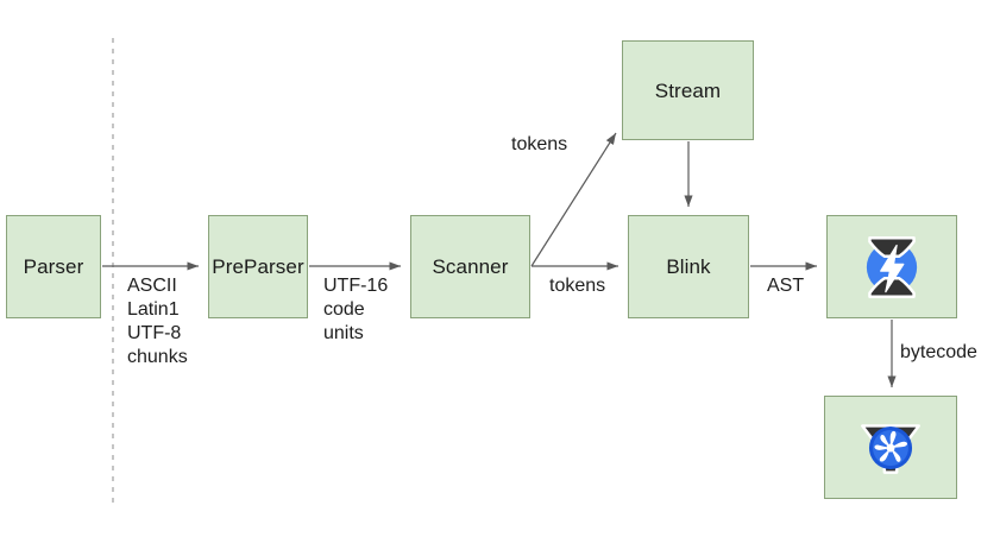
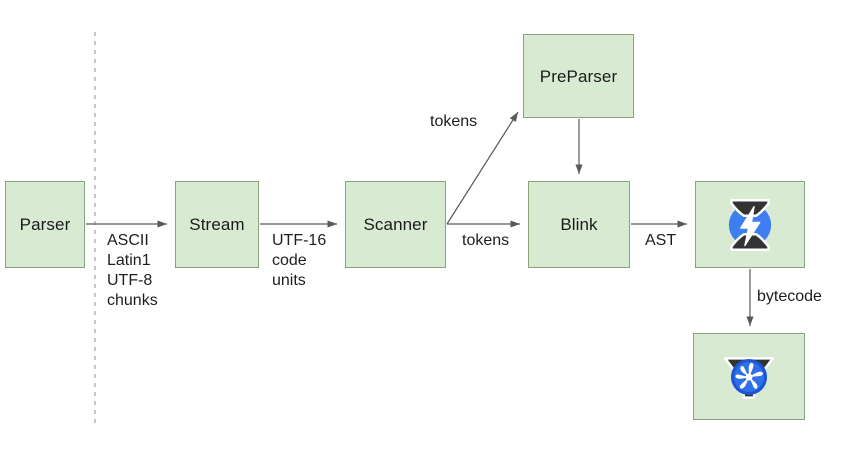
  Parser
- PreParser
+ Stream
  Scanner
- Stream
+ PreParser
  Blink
  ASCII
  Latin1
  UTF-8
  chunks
  UTF-16
  code
  units
  tokens
  tokens
  AST
  bytecode
